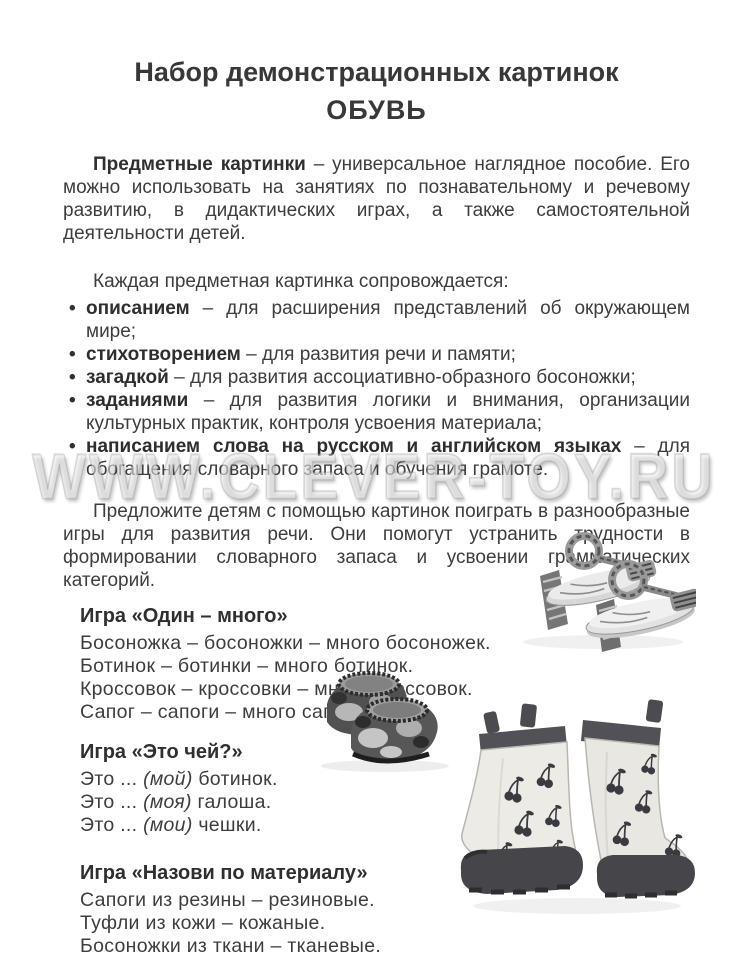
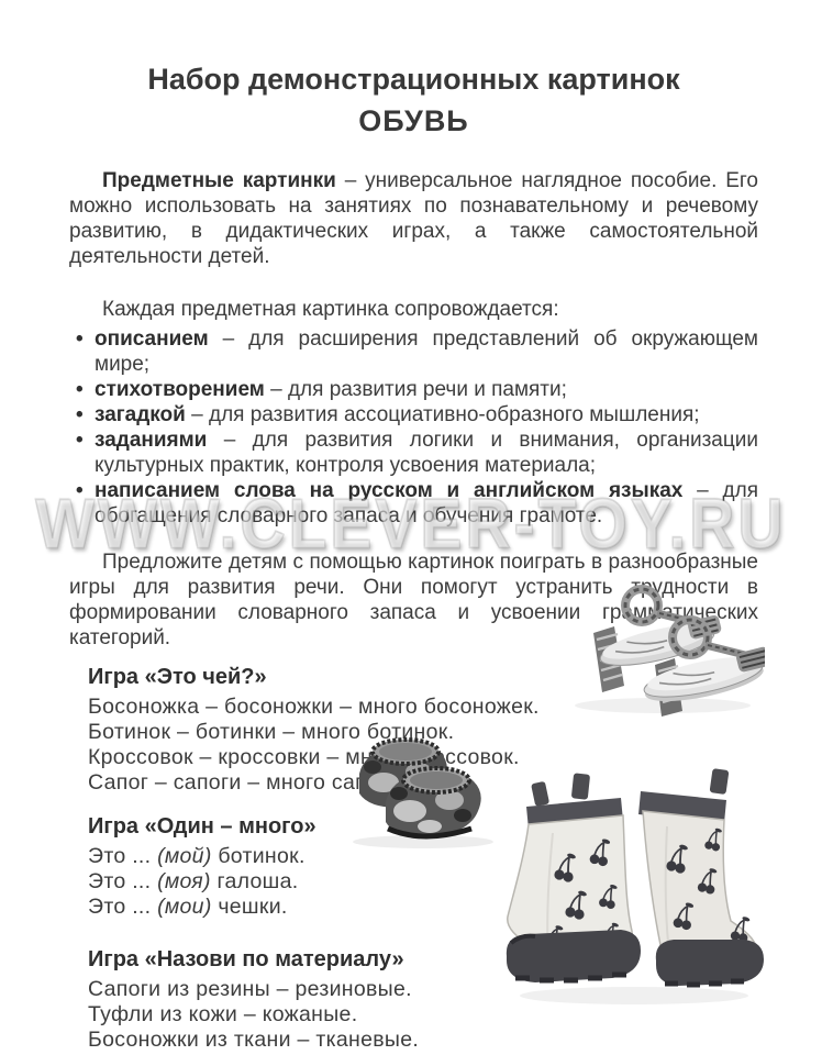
  Набор демонстрационных картинок
  ОБУВЬ
  Предметные картинки – универсальное наглядное пособие. Его можно использовать на занятиях по познавательному и речевому развитию, в дидактических играх, а также самостоятельной деятельности детей.
  Каждая предметная картинка сопровождается:
  описанием – для расширения представлений об окружающем мире;
  стихотворением – для развития речи и памяти;
- загадкой – для развития ассоциативно-образного босоножки;
+ загадкой – для развития ассоциативно-образного мышления;
  заданиями – для развития логики и внимания, организации культурных практик, контроля усвоения материала;
  написанием слова на русском и английском языках – для обогащения словарного запаса и обучения грамоте.
  Предложите детям с помощью картинок поиграть в разнообразные игры для развития речи. Они помогут устранитьудности в формировании словарного запаса и усвоении грмтических категорий.
- Игра «Один – много»
+ Игра «Это чей?»
  Босоножка – босоножки – много босоножек.
  Ботинок – ботинки – много ботинок.
  Кроссовок – кроссовки – мнссовок.
  Сапог – сапоги – много са
- Игра «Это чей?»
+ Игра «Один – много»
  Это ... (мой) ботинок.
  Это ... (моя) галоша.
  Это ... (мои) чешки.
  Игра «Назови по материалу»
  Сапоги из резины – резиновые.
  Туфли из кожи – кожаные.
  Босоножки из ткани – тканевые.
  WWW.CLEVER-TOY.RU
